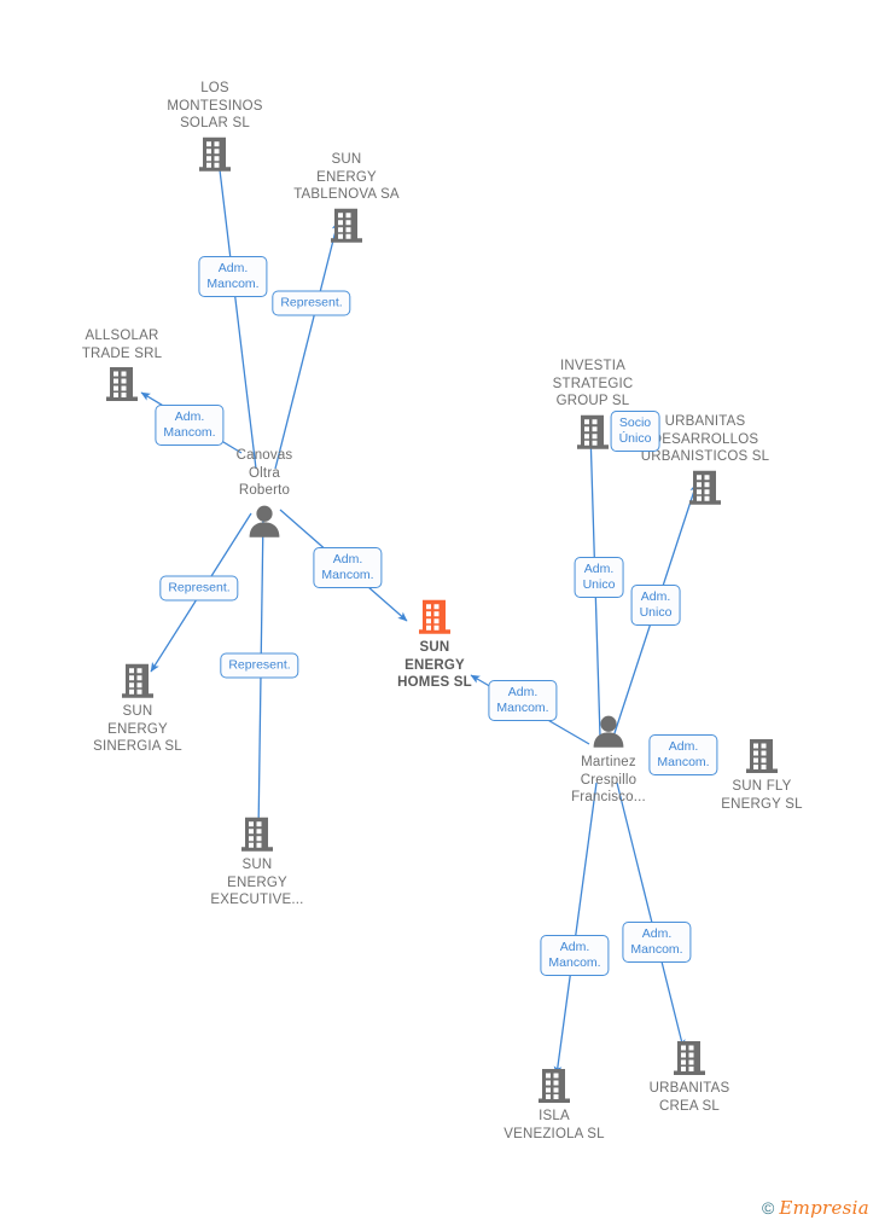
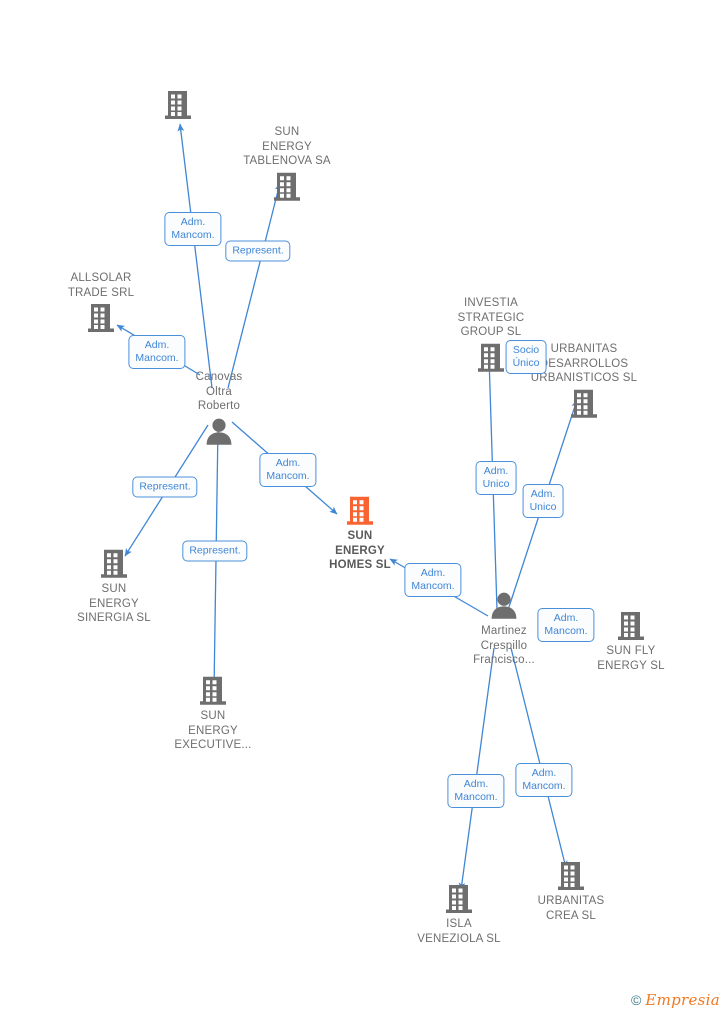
- LOS
- MONTESINOS
- SOLAR SL
  SUN
  ENERGY
  TABLENOVA SA
  ALLSOLAR
  TRADE SRL
  Canovas
  Oltra
  Roberto
  SUN
  ENERGY
  SINERGIA SL
  SUN
  ENERGY
  EXECUTIVE...
  SUN
  ENERGY
  HOMES SL
  INVESTIA
  STRATEGIC
  GROUP SL
  URBANITAS
  ESARROLLOS
  URBANISTICOS SL
  Martinez
  Crespillo
  Francisco...
  SUN FLY
  ENERGY SL
  ISLA
  VENEZIOLA SL
  URBANITAS
  CREA SL
  Adm.
  Mancom.
  Represent.
  Adm.
  Mancom.
  Represent.
  Represent.
  Adm.
  Mancom.
  Socio
  Único
  Adm.
  Unico
  Adm.
  Unico
  Adm.
  Mancom.
  Adm.
  Mancom.
  Adm.
  Mancom.
  Adm.
  Mancom.
  ©
  Empresia
